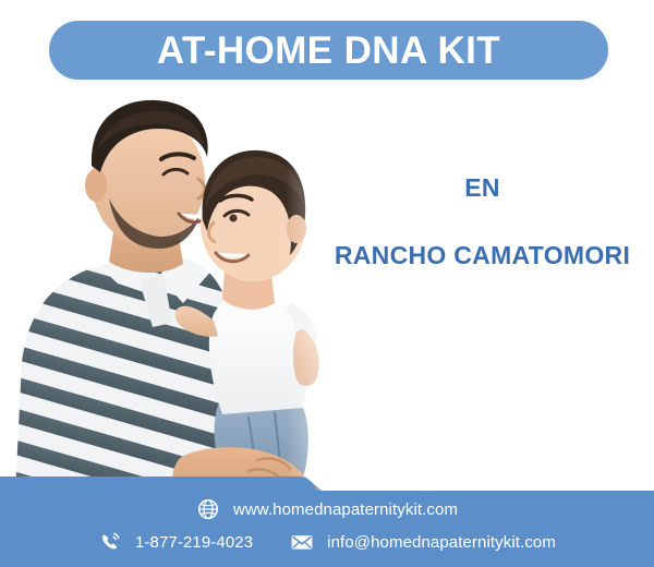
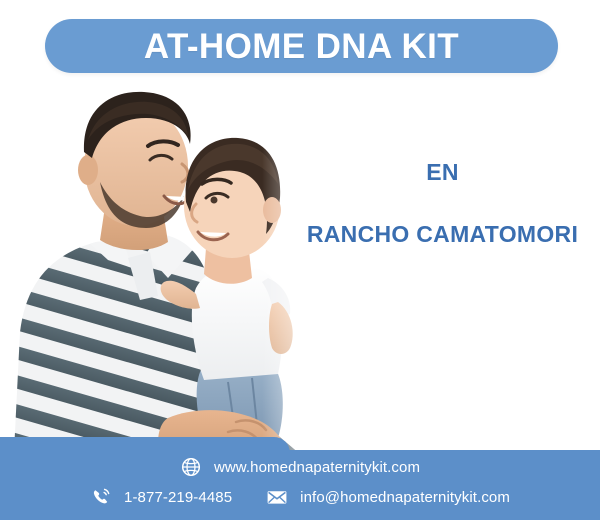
  AT-HOME DNA KIT
  EN
  RANCHO CAMATOMORI
  www.homednapaternitykit.com
- 1-877-219-4023
+ 1-877-219-4485
  info@homednapaternitykit.com
